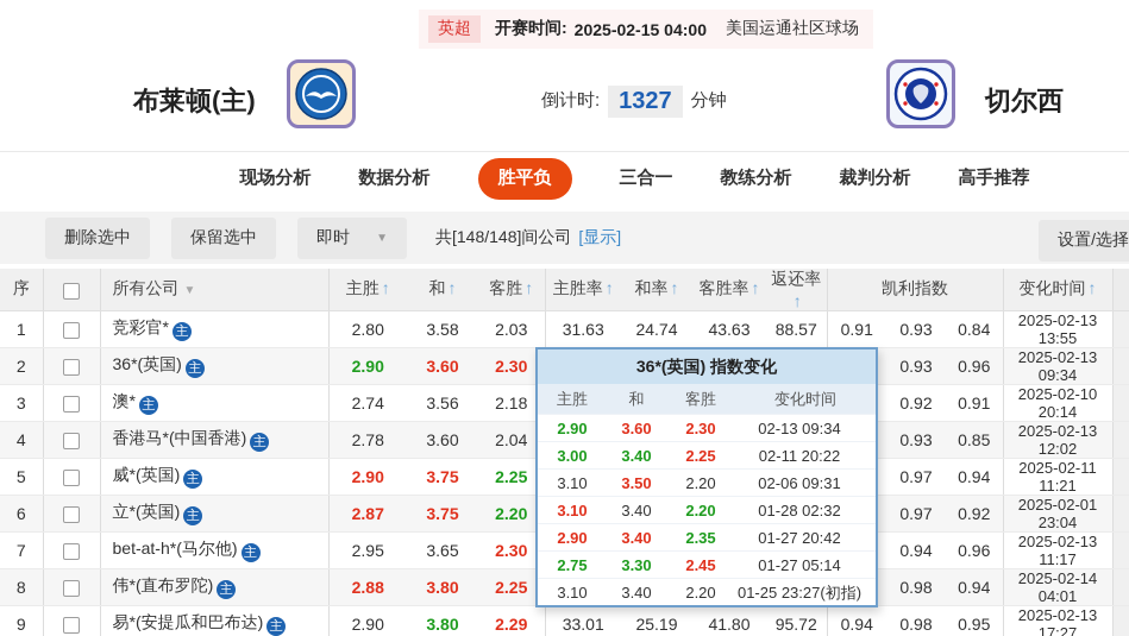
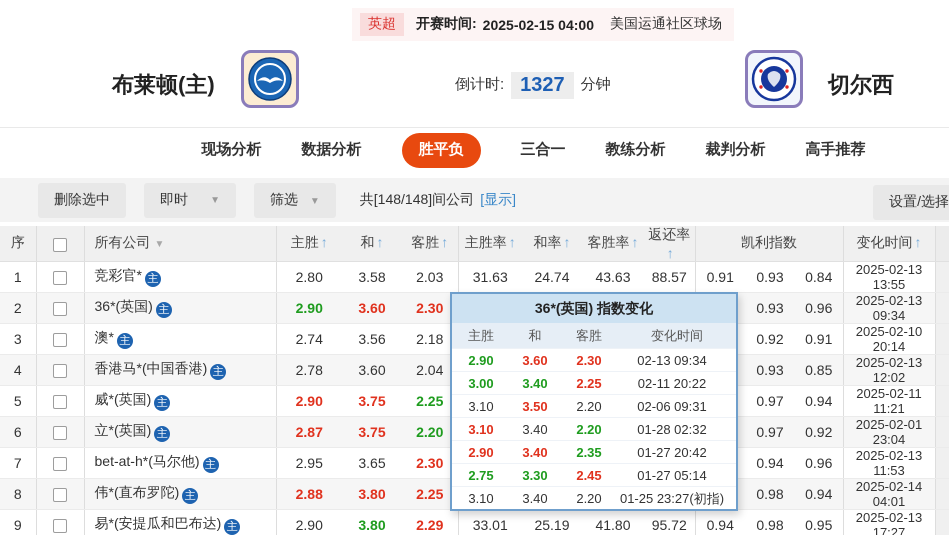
  英超
  开赛时间:
  2025-02-15 04:00
  美国运通社区球场
  布莱顿(主)
  倒计时:
  1327
  分钟
  切尔西
  现场分析
  数据分析
  胜平负
  三合一
  教练分析
  裁判分析
  高手推荐
  删除选中
- 保留选中
  即时
  ▼
+ 筛选 ▼
  共[148/148]间公司
  [显示]
  设置/选择
  序		所有公司 ▼	主胜 ↑	和 ↑	客胜 ↑	主胜率 ↑	和率 ↑	客胜率 ↑	返还率↑	凯利指数	变化时间 ↑
  1		竞彩官* 主	2.80	3.58	2.03	31.63	24.74	43.63	88.57	0.91	0.93	0.84	2025-02-13 13:55
  2		36*(英国) 主	2.90	3.60	2.30						0.93	0.96	2025-02-13 09:34
  3		澳* 主	2.74	3.56	2.18						0.92	0.91	2025-02-10 20:14
  4		香港马*(中国香港) 主	2.78	3.60	2.04						0.93	0.85	2025-02-13 12:02
  5		威*(英国) 主	2.90	3.75	2.25						0.97	0.94	2025-02-11 11:21
  6		立*(英国) 主	2.87	3.75	2.20						0.97	0.92	2025-02-01 23:04
- 7		bet-at-h*(马尔他) 主	2.95	3.65	2.30						0.94	0.96	2025-02-13 11:17
+ 7		bet-at-h*(马尔他) 主	2.95	3.65	2.30						0.94	0.96	2025-02-13 11:53
  8		伟*(直布罗陀) 主	2.88	3.80	2.25						0.98	0.94	2025-02-14 04:01
  9		易*(安提瓜和巴布达) 主	2.90	3.80	2.29	33.01	25.19	41.80	95.72	0.94	0.98	0.95	2025-02-13 17:27
  36*(英国) 指数变化
  主胜
  和
  客胜
  变化时间
  2.90
  3.60
  2.30
  02-13 09:34
  3.00
  3.40
  2.25
  02-11 20:22
  3.10
  3.50
  2.20
  02-06 09:31
  3.10
  3.40
  2.20
  01-28 02:32
  2.90
  3.40
  2.35
  01-27 20:42
  2.75
  3.30
  2.45
  01-27 05:14
  3.10
  3.40
  2.20
  01-25 23:27(初指)
